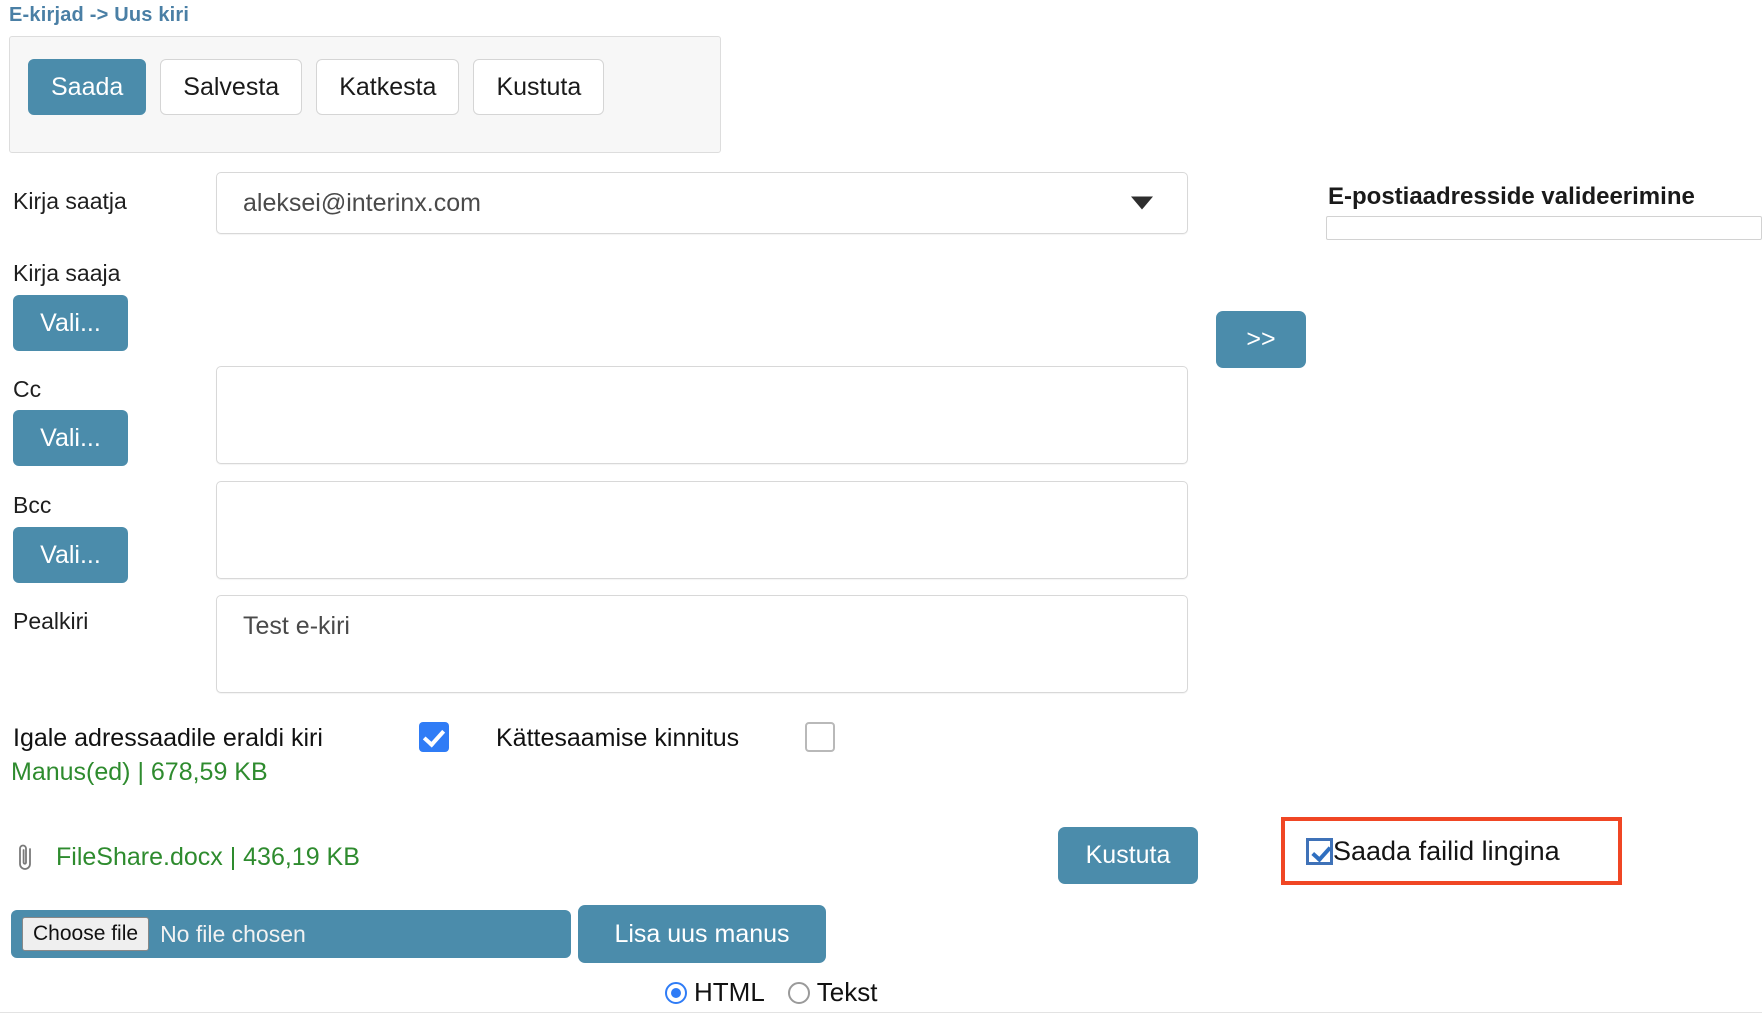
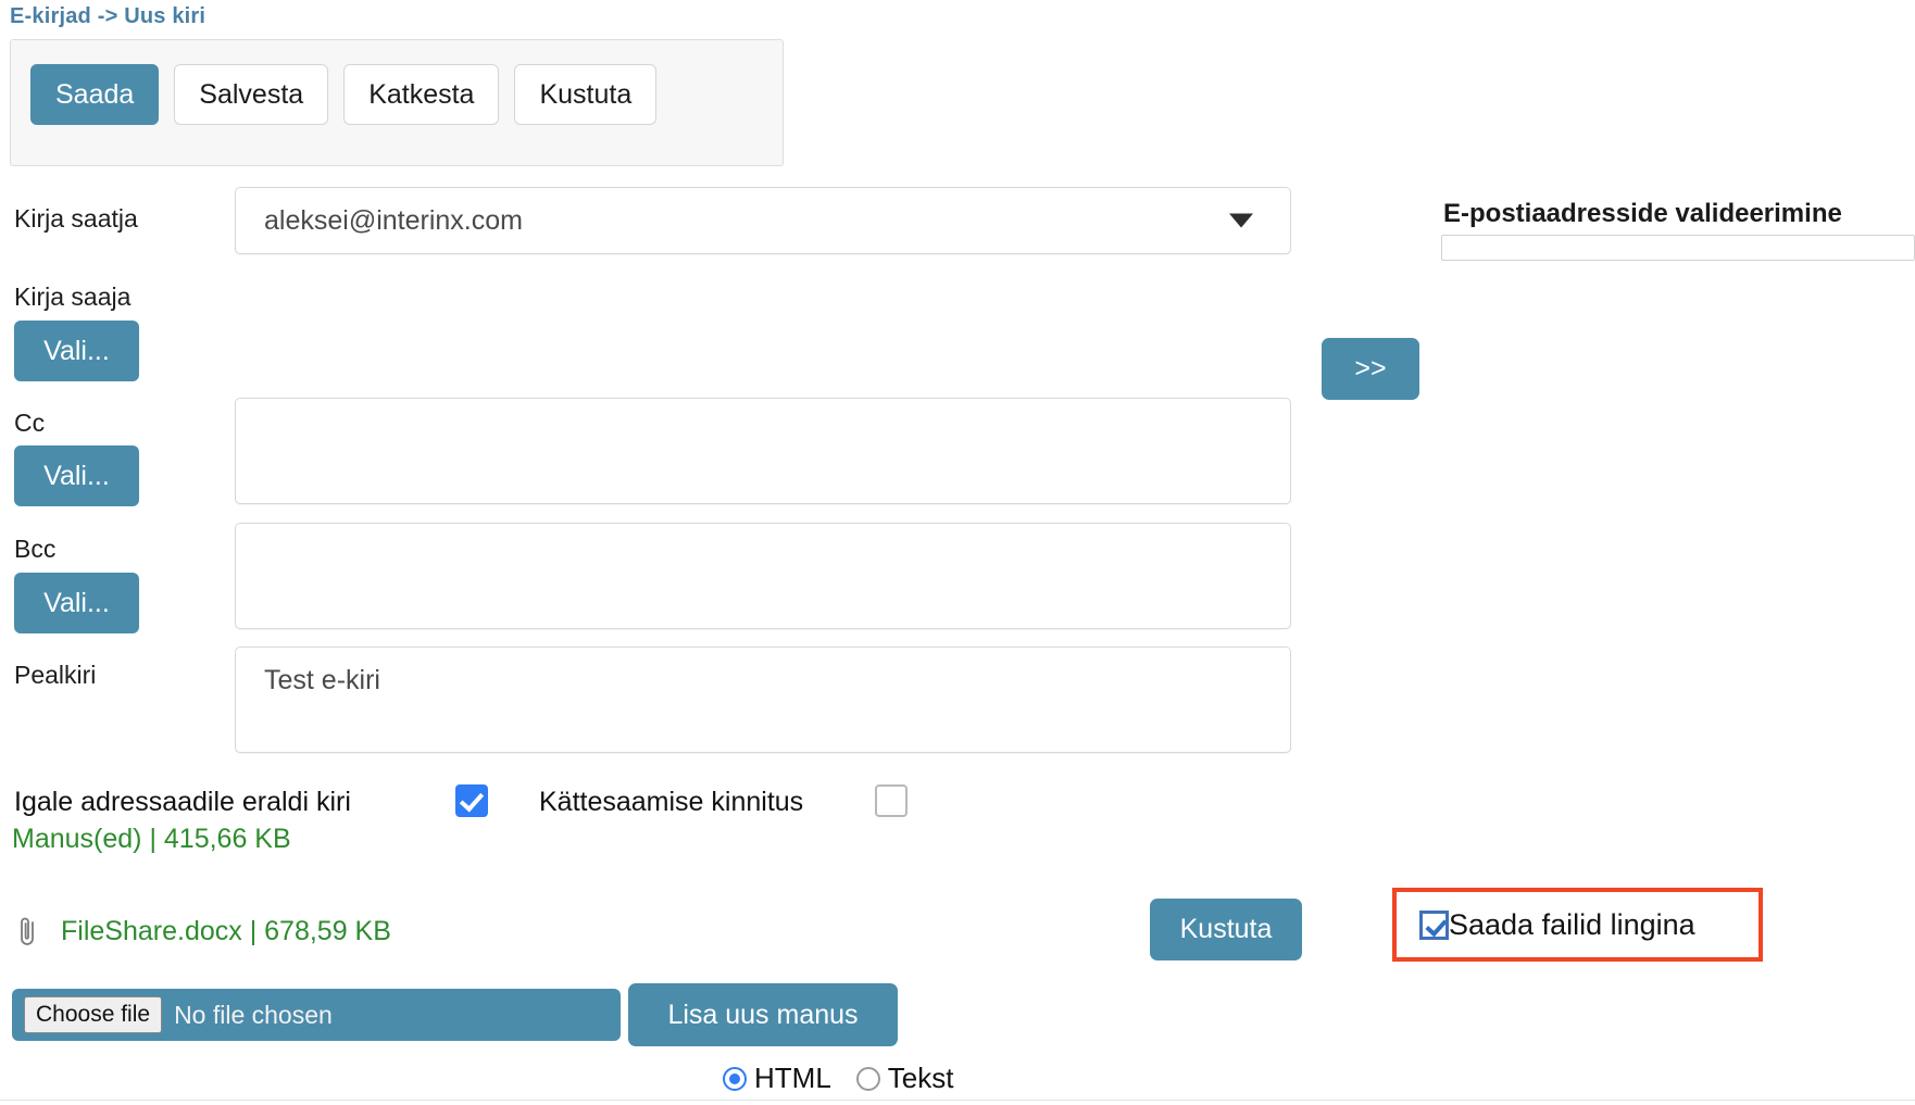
  E-kirjad -> Uus kiri
  Saada
  Salvesta
  Katkesta
  Kustuta
  Kirja saatja
  aleksei@interinx.com
  Kirja saaja
  Vali...
  Cc
  Vali...
  Bcc
  Vali...
  Pealkiri
  Test e-kiri
  >>
  E-postiaadresside valideerimine
  Igale adressaadile eraldi kiri
  Kättesaamise kinnitus
- Manus(ed) | 678,59 KB
+ Manus(ed) | 415,66 KB
- FileShare.docx | 436,19 KB
+ FileShare.docx | 678,59 KB
  Kustuta
  Saada failid lingina
  Choose file
  No file chosen
  Lisa uus manus
  HTML
  Tekst
